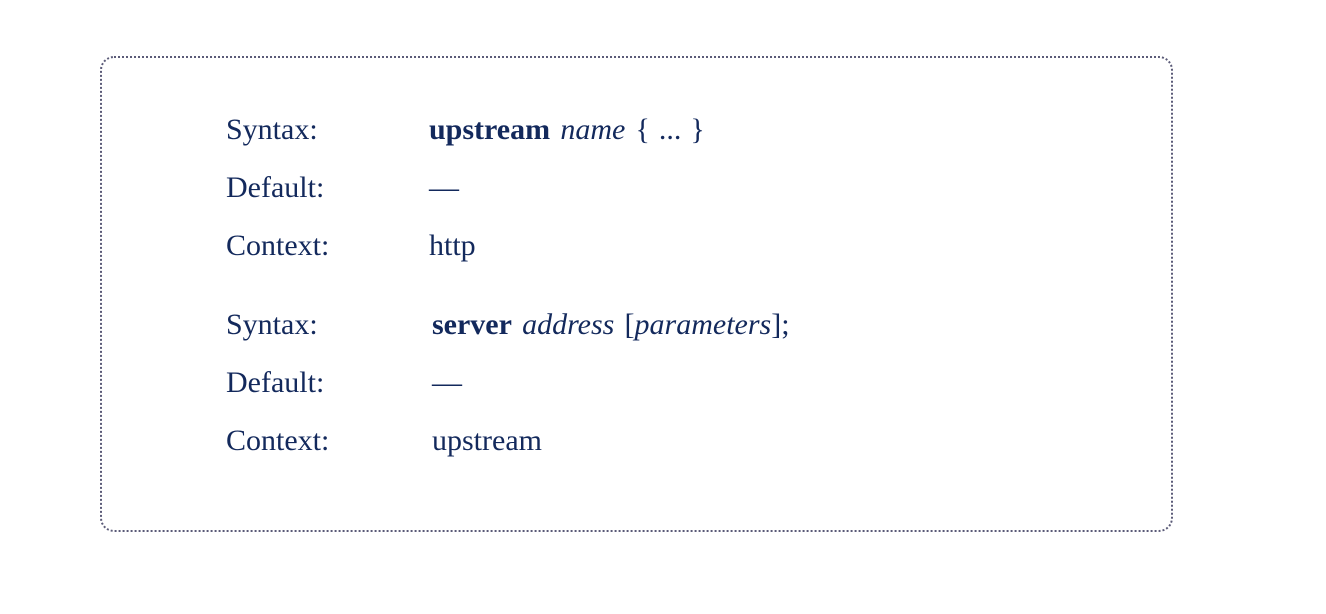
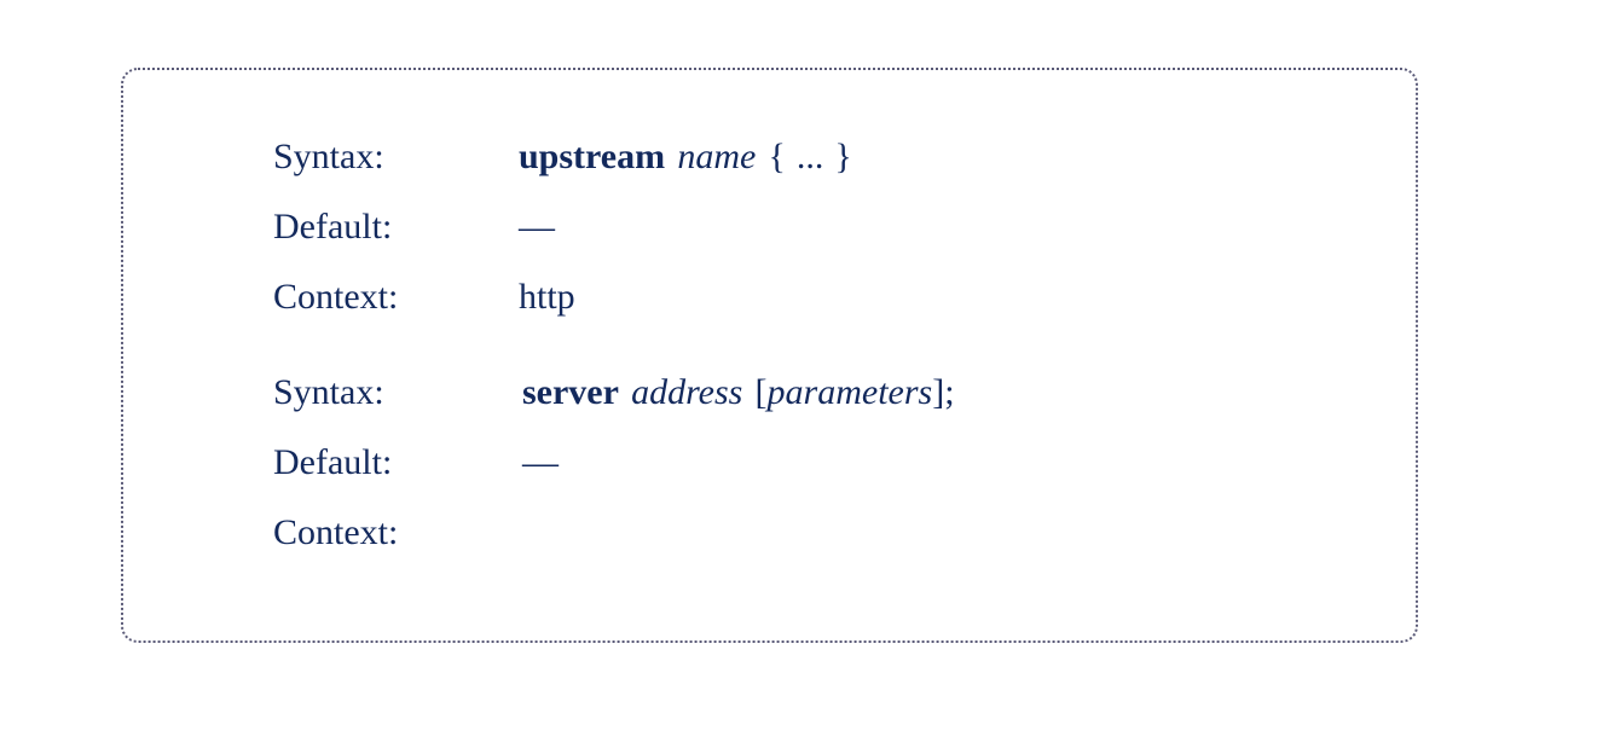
  Syntax:
  upstream name { ... }
  Default:
  —
  Context:
  http
  Syntax:
  server address [parameters];
  Default:
  —
  Context:
- upstream
